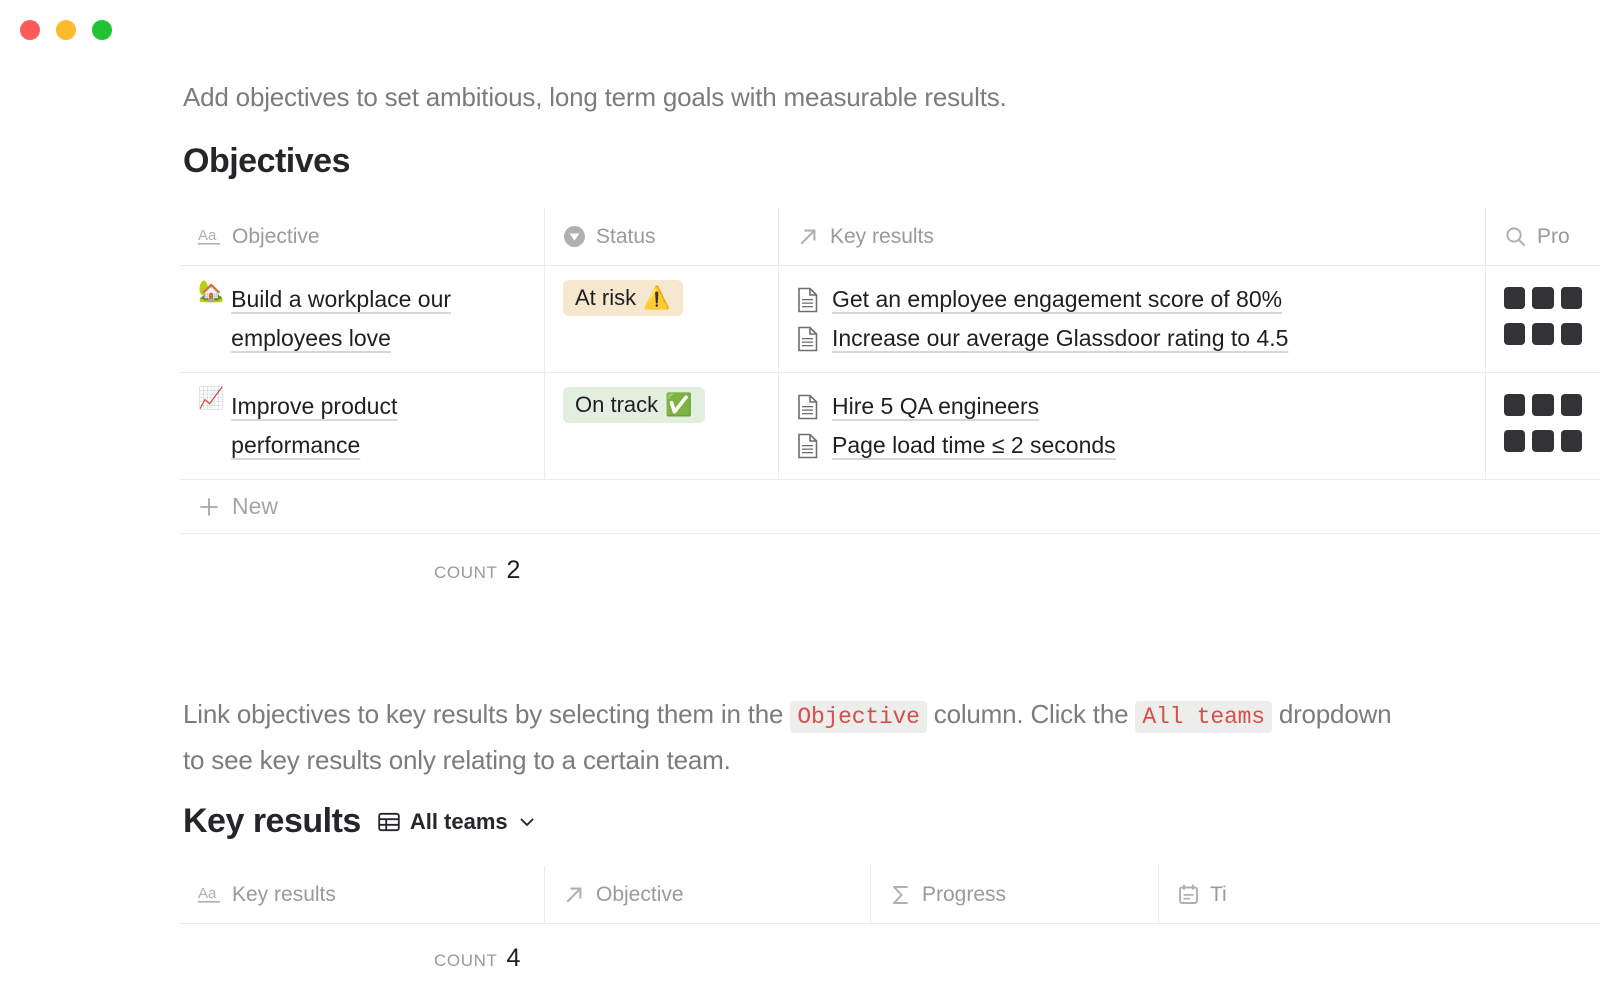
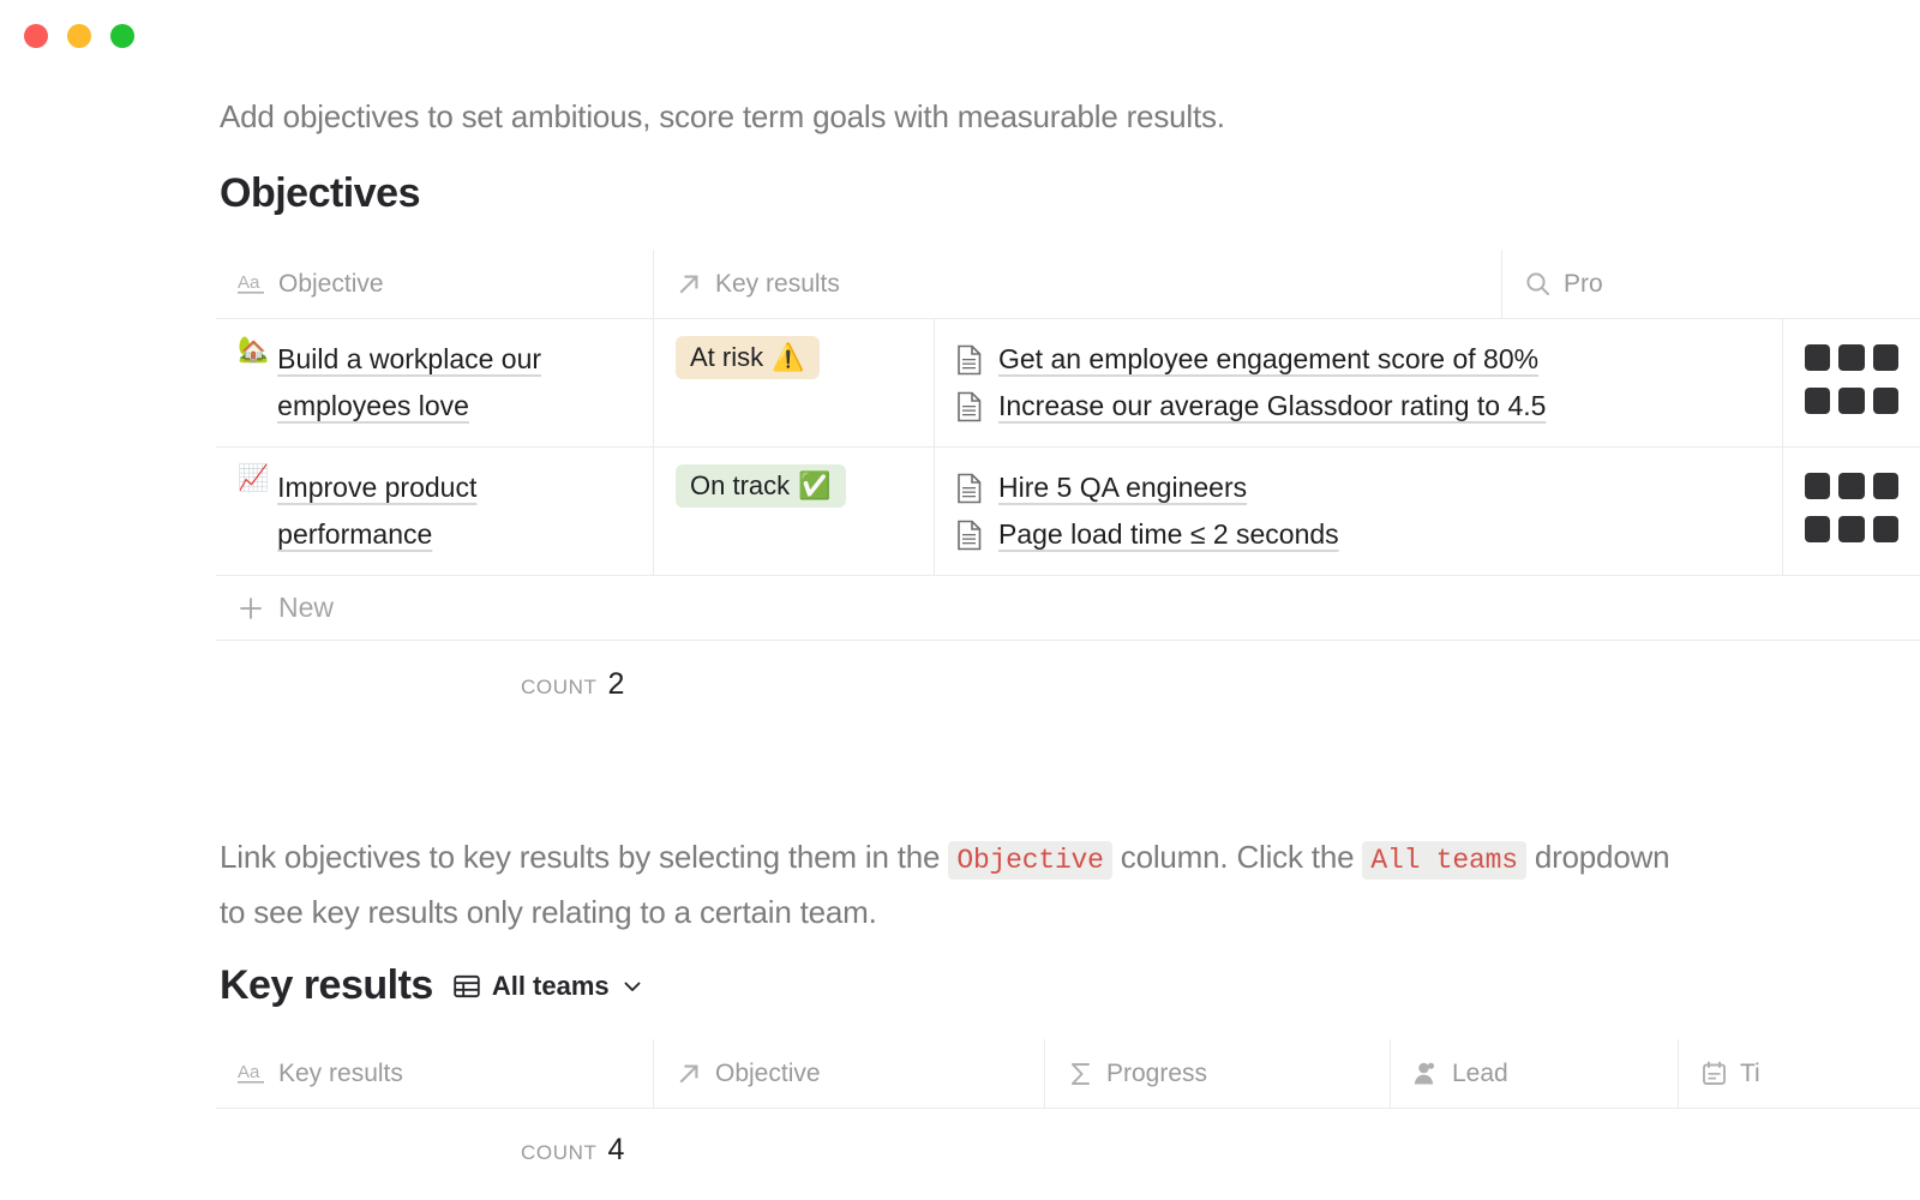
- Add objectives to set ambitious, long term goals with measurable results.
+ Add objectives to set ambitious, score term goals with measurable results.
  Objectives
  Aa
  Objective
- Status
  Key results
  Pro
  🏡
  Build a workplace our employees love
  At risk
  ⚠️
  Get an employee engagement score of 80%
  Increase our average Glassdoor rating to 4.5
  📈
  Improve product performance
  On track
  ✅
  Hire 5 QA engineers
  Page load time ≤ 2 seconds
  New
  COUNT
  2
  Link objectives to key results by selecting them in the Objective column. Click the All teams dropdown to see key results only relating to a certain team.
  Key results
  All teams
  Aa
  Key results
  Objective
  Progress
+ Lead
  Ti
  COUNT
  4
